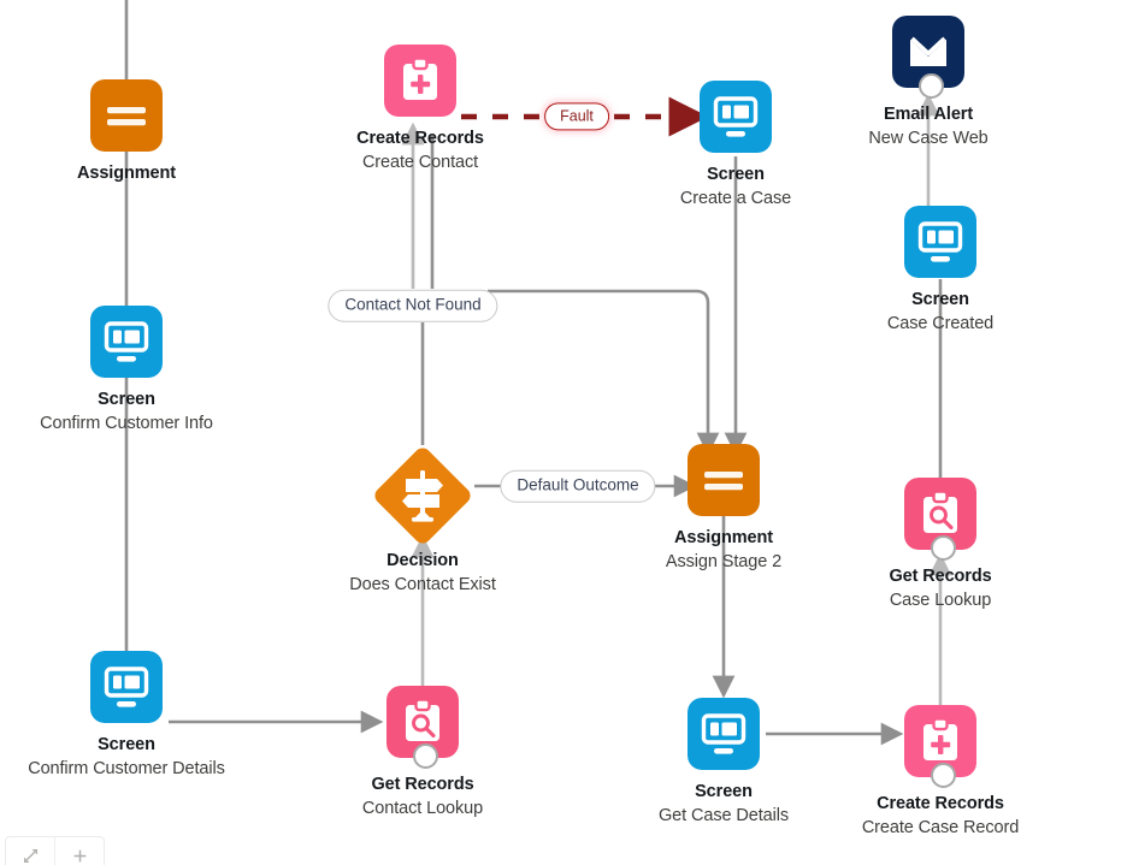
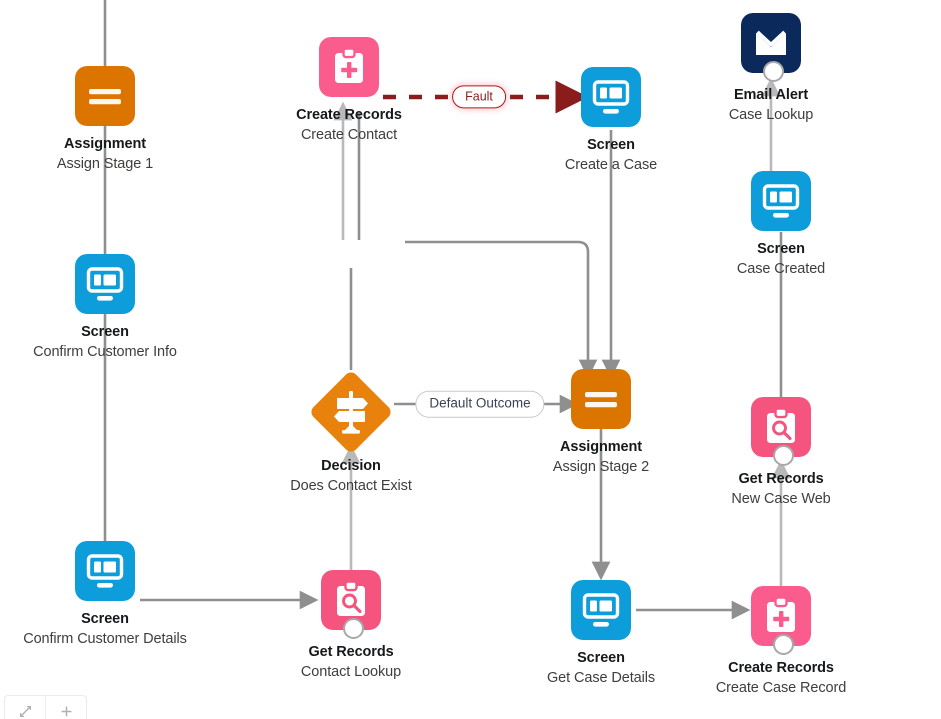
  Assignment
+ Assign Stage 1
  Screen
  Confirm Customer Info
  Screen
  Confirm Customer Details
  Create Records
  Create Contact
  Decision
  Does Contact Exist
  Get Records
  Contact Lookup
  Screen
  Create a Case
  Assignment
  Assign Stage 2
  Screen
  Get Case Details
  Email Alert
- New Case Web
+ Case Lookup
  Screen
  Case Created
  Get Records
- Case Lookup
+ New Case Web
  Create Records
  Create Case Record
  Fault
- Contact Not Found
  Default Outcome
